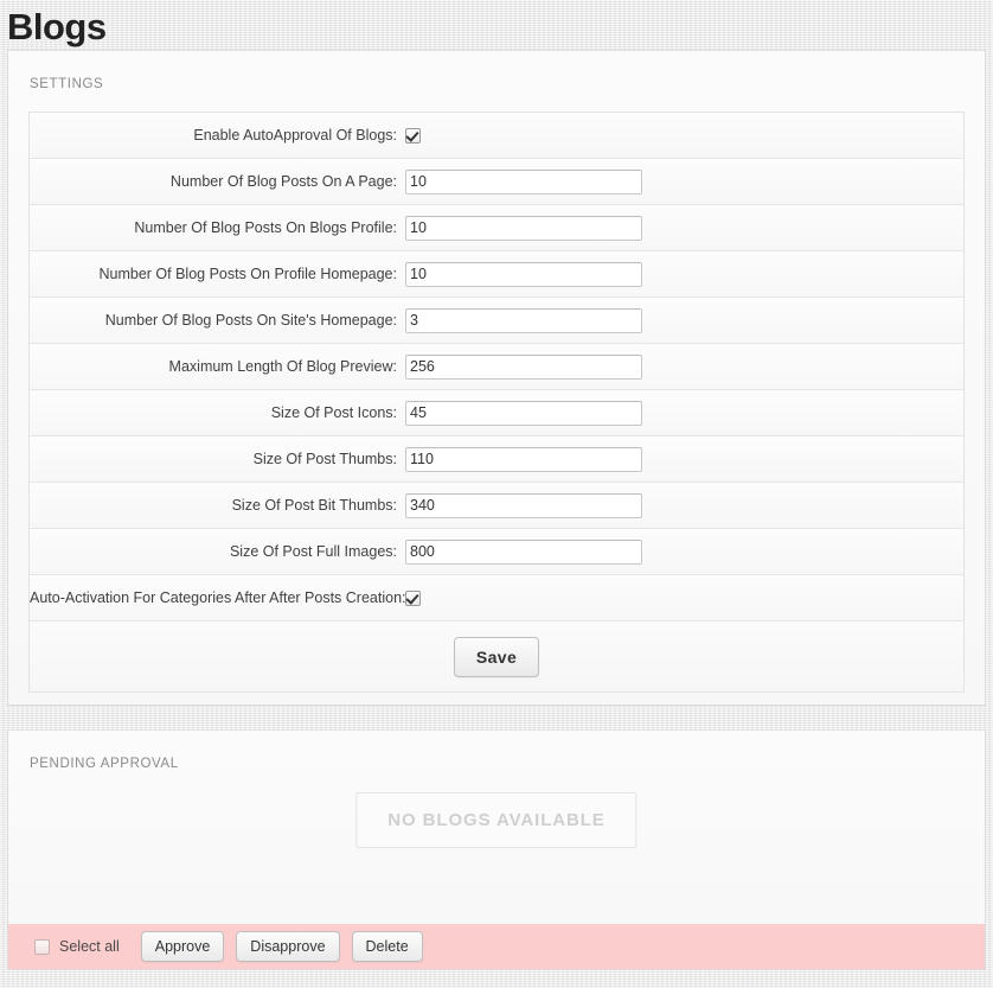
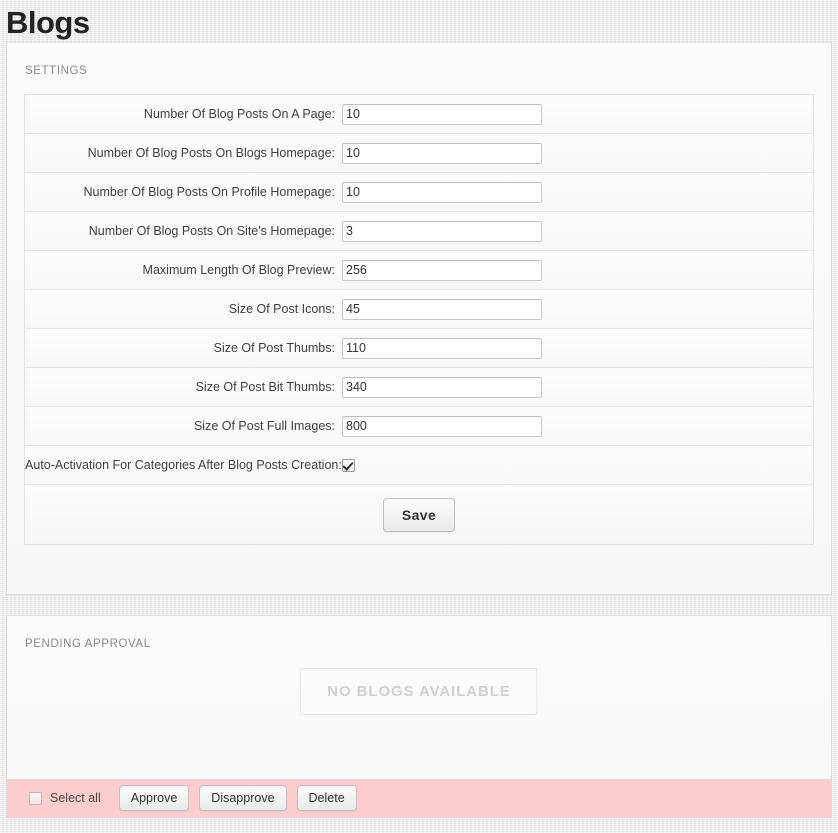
  Blogs
  SETTINGS
- Enable AutoApproval Of Blogs:
  Number Of Blog Posts On A Page:
  10
- Number Of Blog Posts On Blogs Profile:
+ Number Of Blog Posts On Blogs Homepage:
  10
  Number Of Blog Posts On Profile Homepage:
  10
  Number Of Blog Posts On Site's Homepage:
  3
  Maximum Length Of Blog Preview:
  256
  Size Of Post Icons:
  45
  Size Of Post Thumbs:
  110
  Size Of Post Bit Thumbs:
  340
  Size Of Post Full Images:
  800
- Auto-Activation For Categories After After Posts Creation:
+ Auto-Activation For Categories After Blog Posts Creation:
  Save
  PENDING APPROVAL
  NO BLOGS AVAILABLE
  Select all
  Approve
  Disapprove
  Delete
